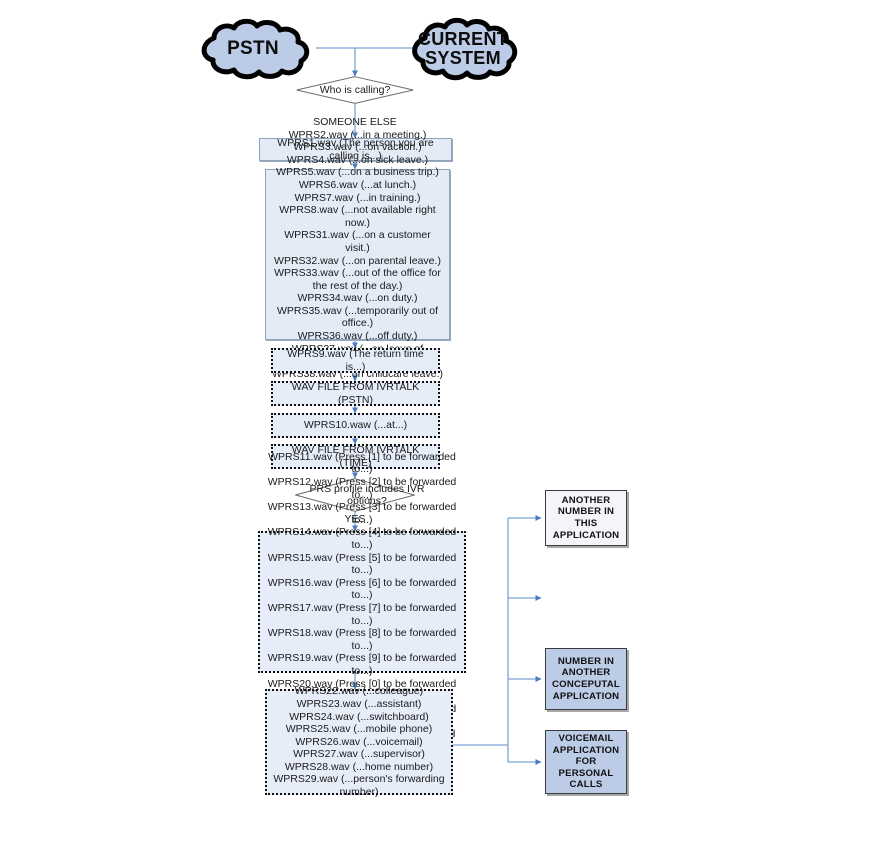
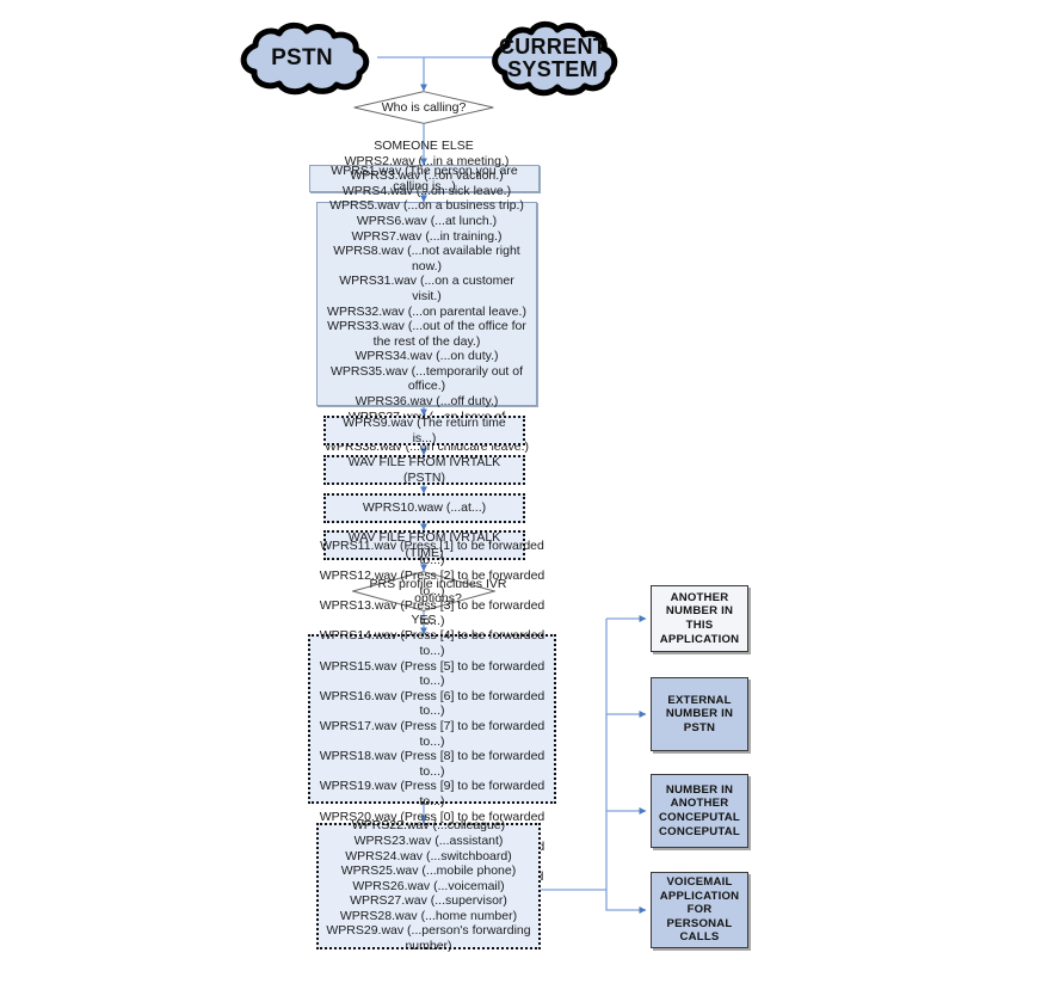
  PSTN
  CURRENT
  SYSTEM
  Who is calling?
  SOMEONE ELSE
  WPRS1.wav (The person you are calling is...)
  WPRS2.wav (...in a meeting.)
  WPRS3.wav (...on vaction.)
  WPRS4.wav (...on sick leave.)
  WPRS5.wav (...on a business trip.)
  WPRS6.wav (...at lunch.)
  WPRS7.wav (...in training.)
  WPRS8.wav (...not available right now.)
  WPRS31.wav (...on a customer visit.)
  WPRS32.wav (...on parental leave.)
  WPRS33.wav (...out of the office for the rest of the day.)
  WPRS34.wav (...on duty.)
  WPRS35.wav (...temporarily out of office.)
  WPRS36.wav (...off duty.)
  WPRS38.wav (...on childcare leave.)
  WPRS9.wav (The return time is...)
  WAV FILE FROM IVRTALK (PSTN)
  WPRS10.waw (...at...)
  WAV FILE FROM IVRTALK (TIME)
  PRS profile includes IVR options?
  YES
  WPRS11.wav (Press [1] to be forwarded to...)
  WPRS12.wav (Press [2] to be forwarded to...)
  WPRS13.wav (Press [3] to be forwarded to...)
  WPRS14.wav (Press [4] to be forwarded to...)
  WPRS15.wav (Press [5] to be forwarded to...)
  WPRS16.wav (Press [6] to be forwarded to...)
  WPRS17.wav (Press [7] to be forwarded to...)
  WPRS18.wav (Press [8] to be forwarded to...)
  WPRS19.wav (Press [9] to be forwarded to...)
  WPRS20.wav (Press [0] to be forwarded
  WPRS22.wav (...colleague)
  WPRS23.wav (...assistant)
  WPRS24.wav (...switchboard)
  WPRS25.wav (...mobile phone)
  WPRS26.wav (...voicemail)
  WPRS27.wav (...supervisor)
  WPRS28.wav (...home number)
  WPRS29.wav (...person's forwarding number)
  ANOTHER NUMBER IN THIS APPLICATION
+ EXTERNAL NUMBER IN PSTN
- NUMBER IN ANOTHER CONCEPUTAL APPLICATION
+ NUMBER IN ANOTHER CONCEPUTAL CONCEPUTAL
  VOICEMAIL APPLICATION FOR PERSONAL CALLS
